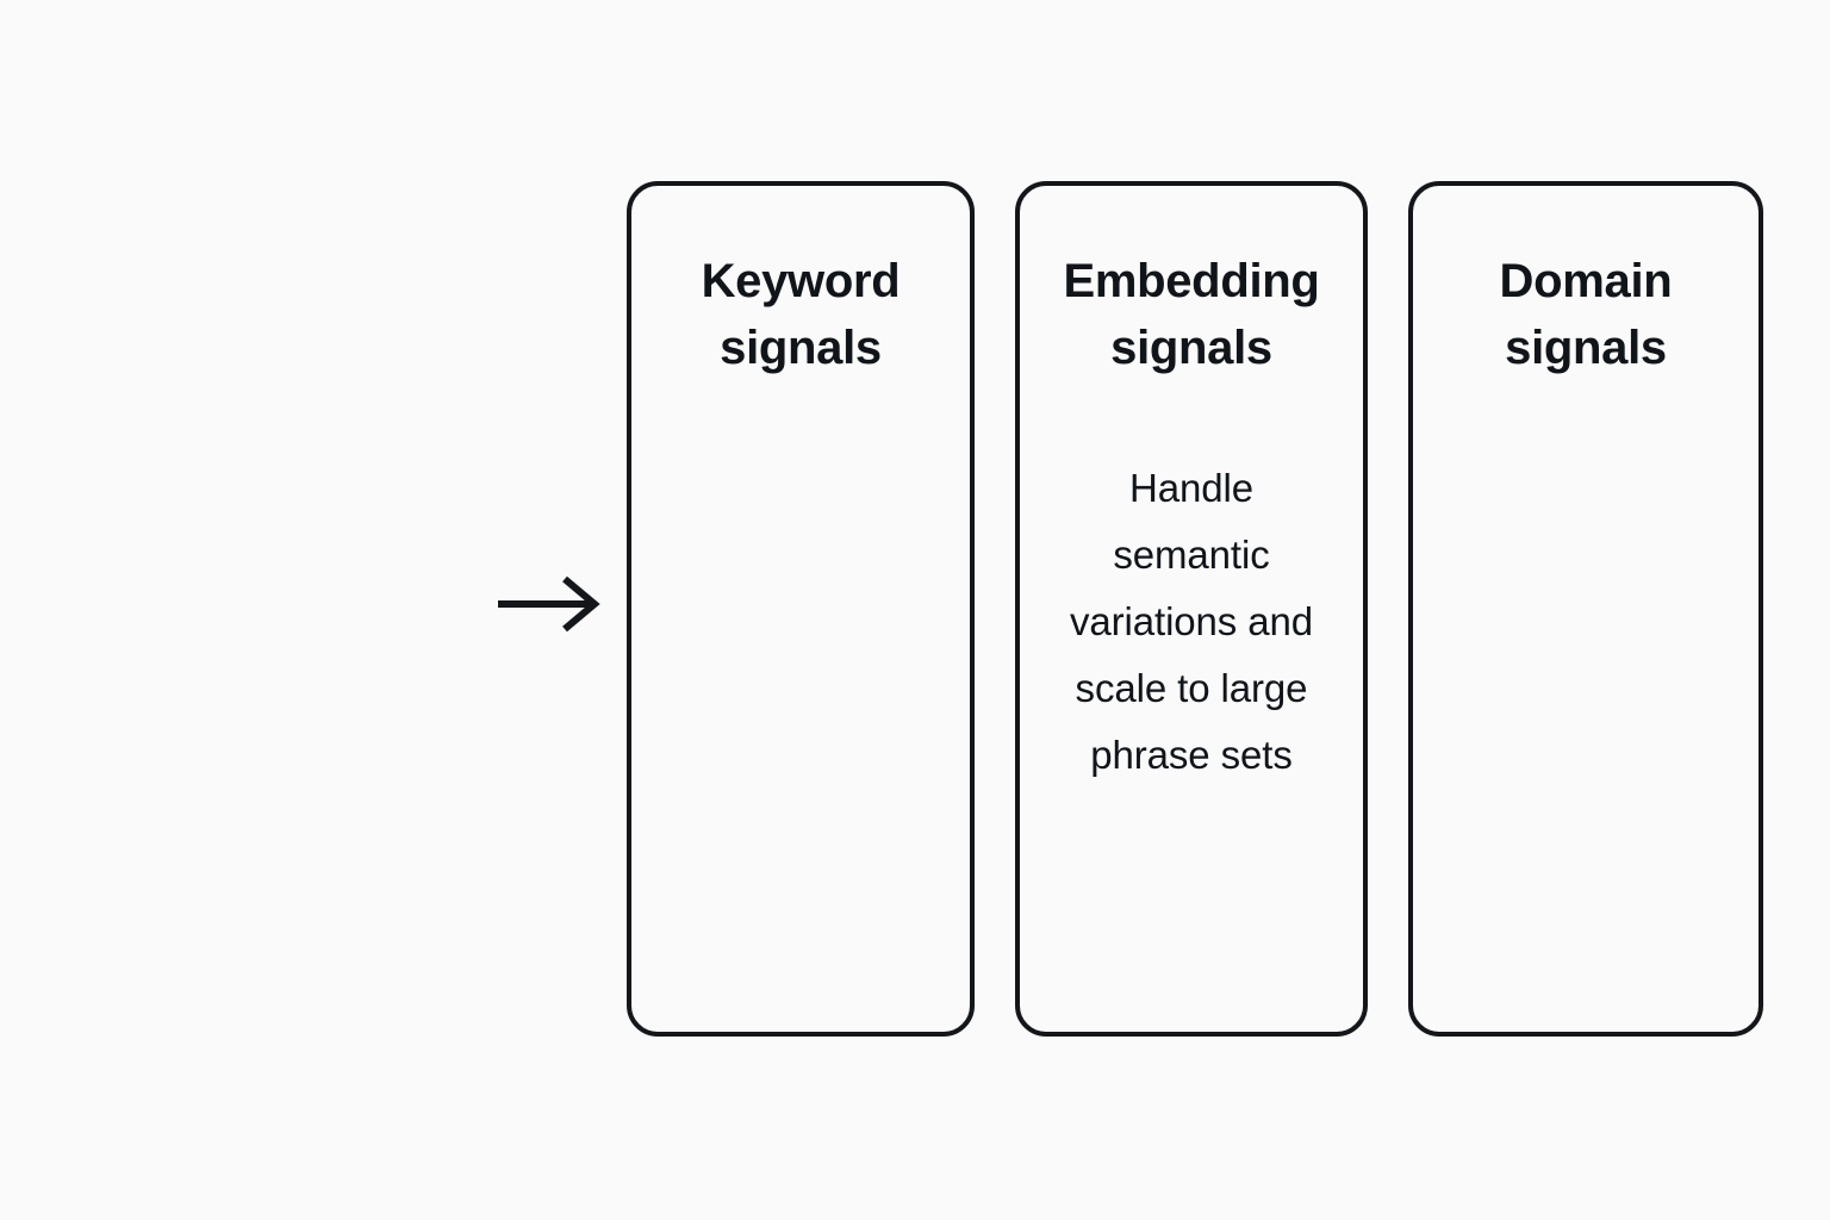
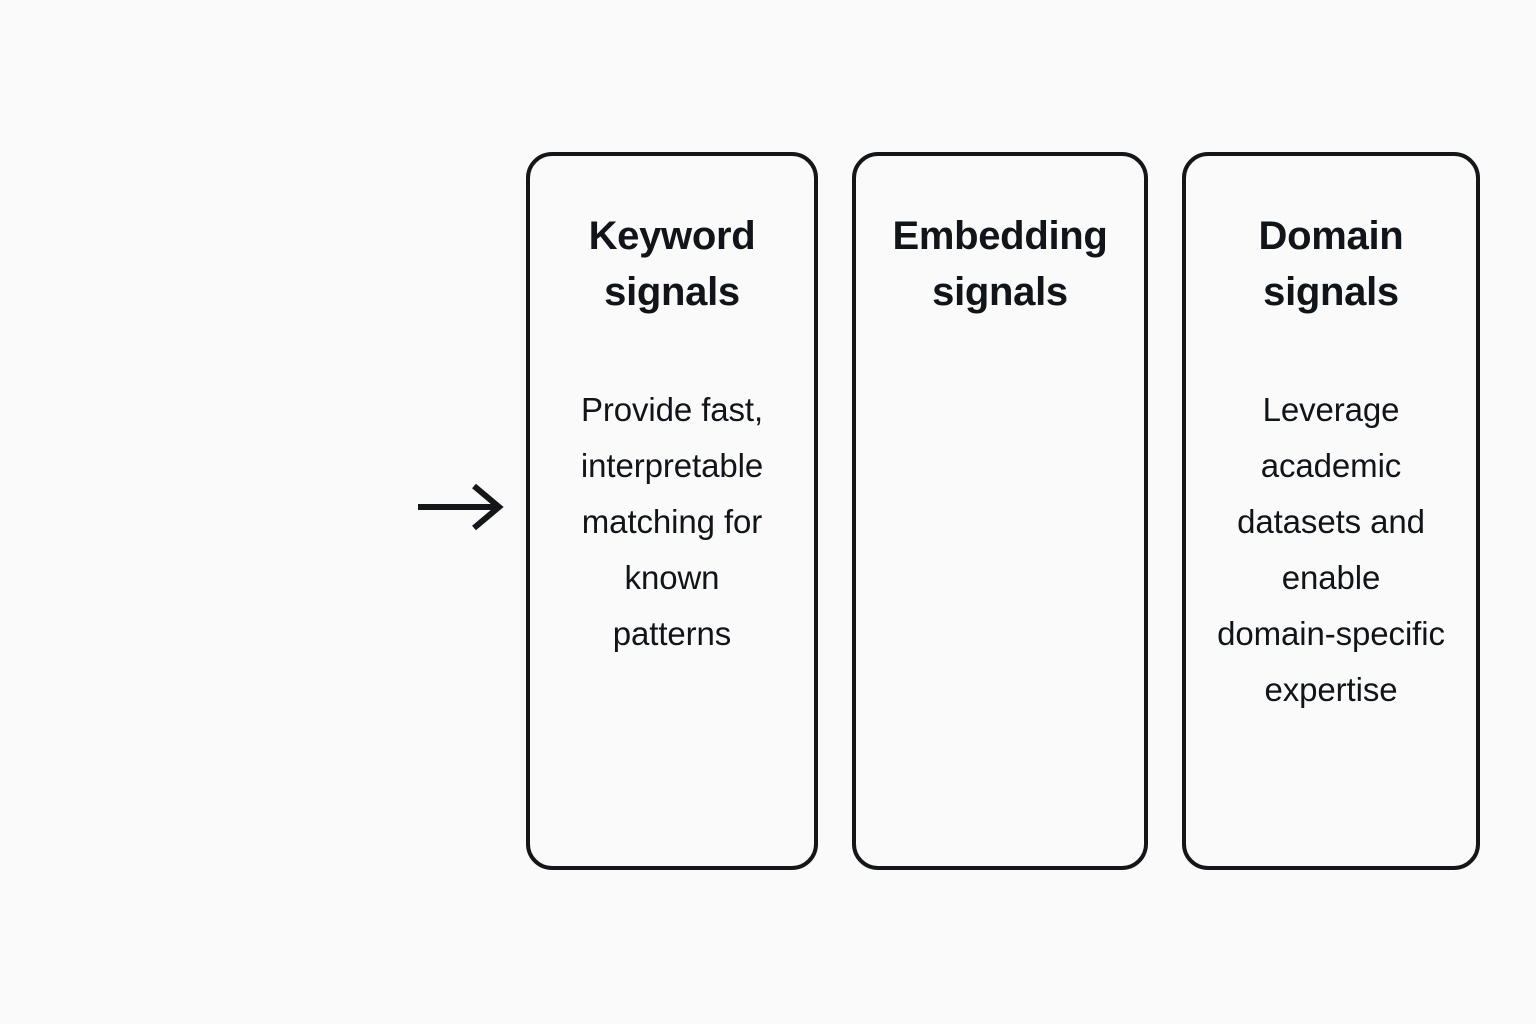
  Keyword
  signals
+ Provide fast,
+ interpretable
+ matching for
+ known
+ patterns
  Embedding
  signals
- Handle
- semantic
- variations and
- scale to large
- phrase sets
  Domain
  signals
+ Leverage
+ academic
+ datasets and
+ enable
+ domain-specific
+ expertise
